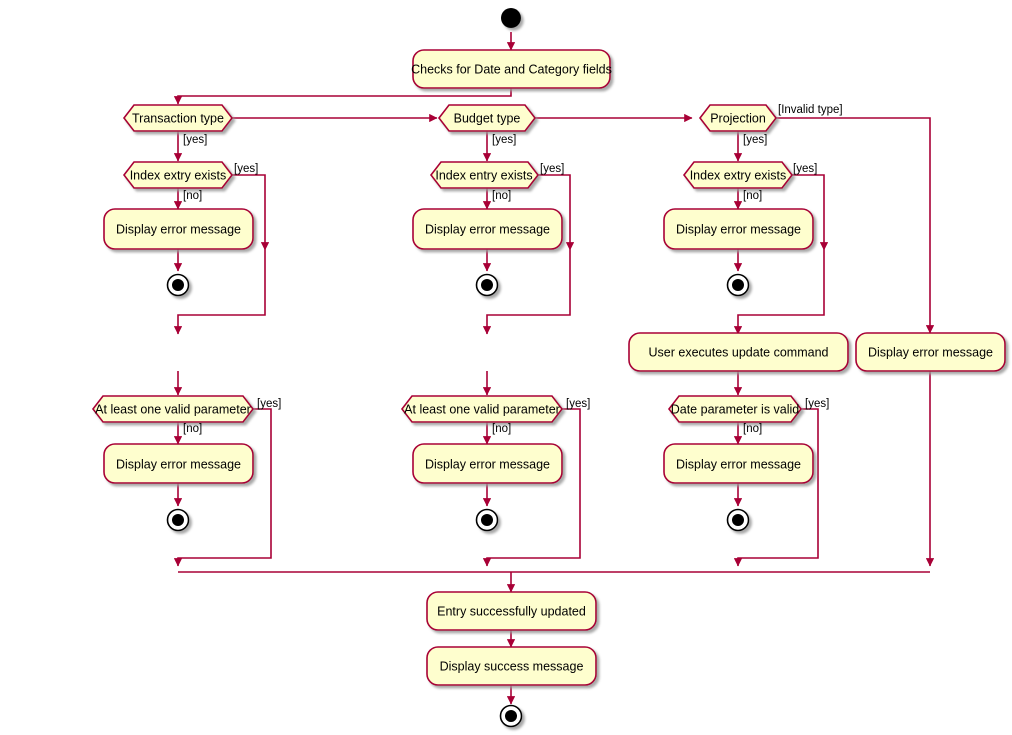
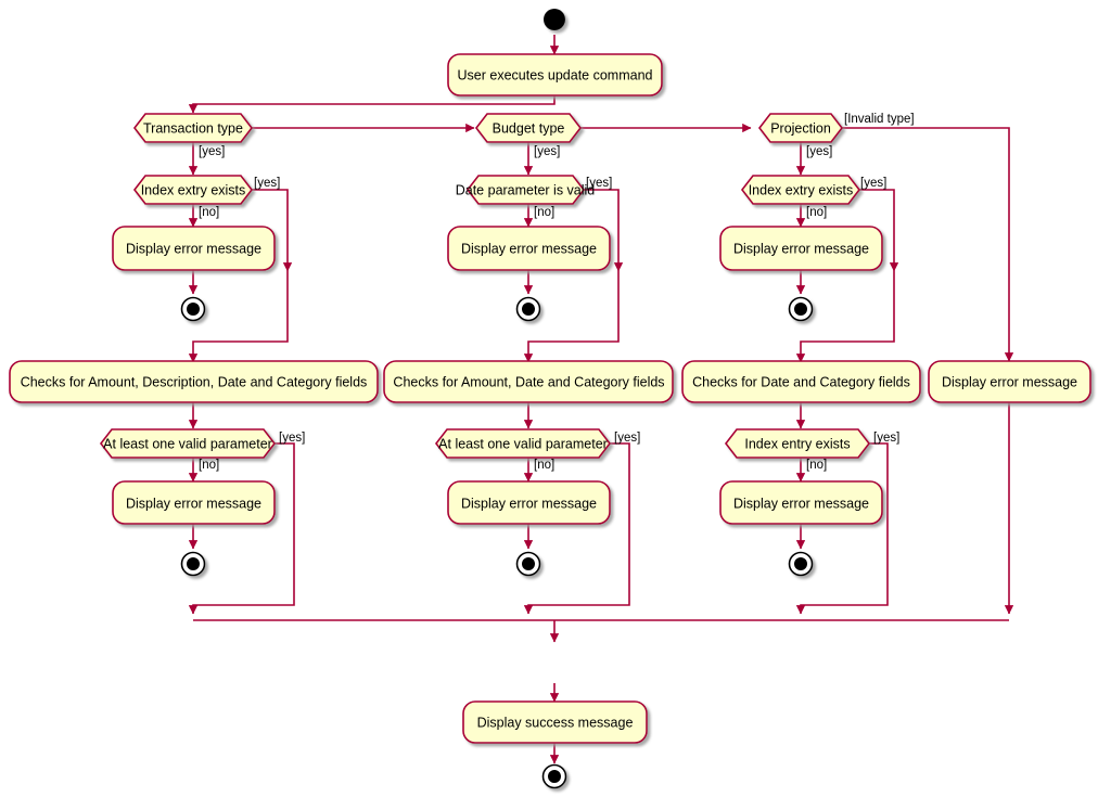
- Checks for Date and Category fields
+ User executes update command
  Display error message
  Display error message
  Display error message
+ Checks for Amount, Description, Date and Category fields
+ Checks for Amount, Date and Category fields
- User executes update command
+ Checks for Date and Category fields
  Display error message
  Display error message
  Display error message
  Display error message
- Entry successfully updated
  Display success message
  Transaction type
  Budget type
  Projection
  Index extry exists
- Index entry exists
+ Date parameter is valid
  Index extry exists
  At least one valid parameter
  At least one valid parameter
- Date parameter is valid
+ Index entry exists
  [yes]
  [yes]
  [yes]
  [Invalid type]
  [yes]
  [no]
  [yes]
  [no]
  [yes]
  [no]
  [yes]
  [no]
  [yes]
  [no]
  [yes]
  [no]
